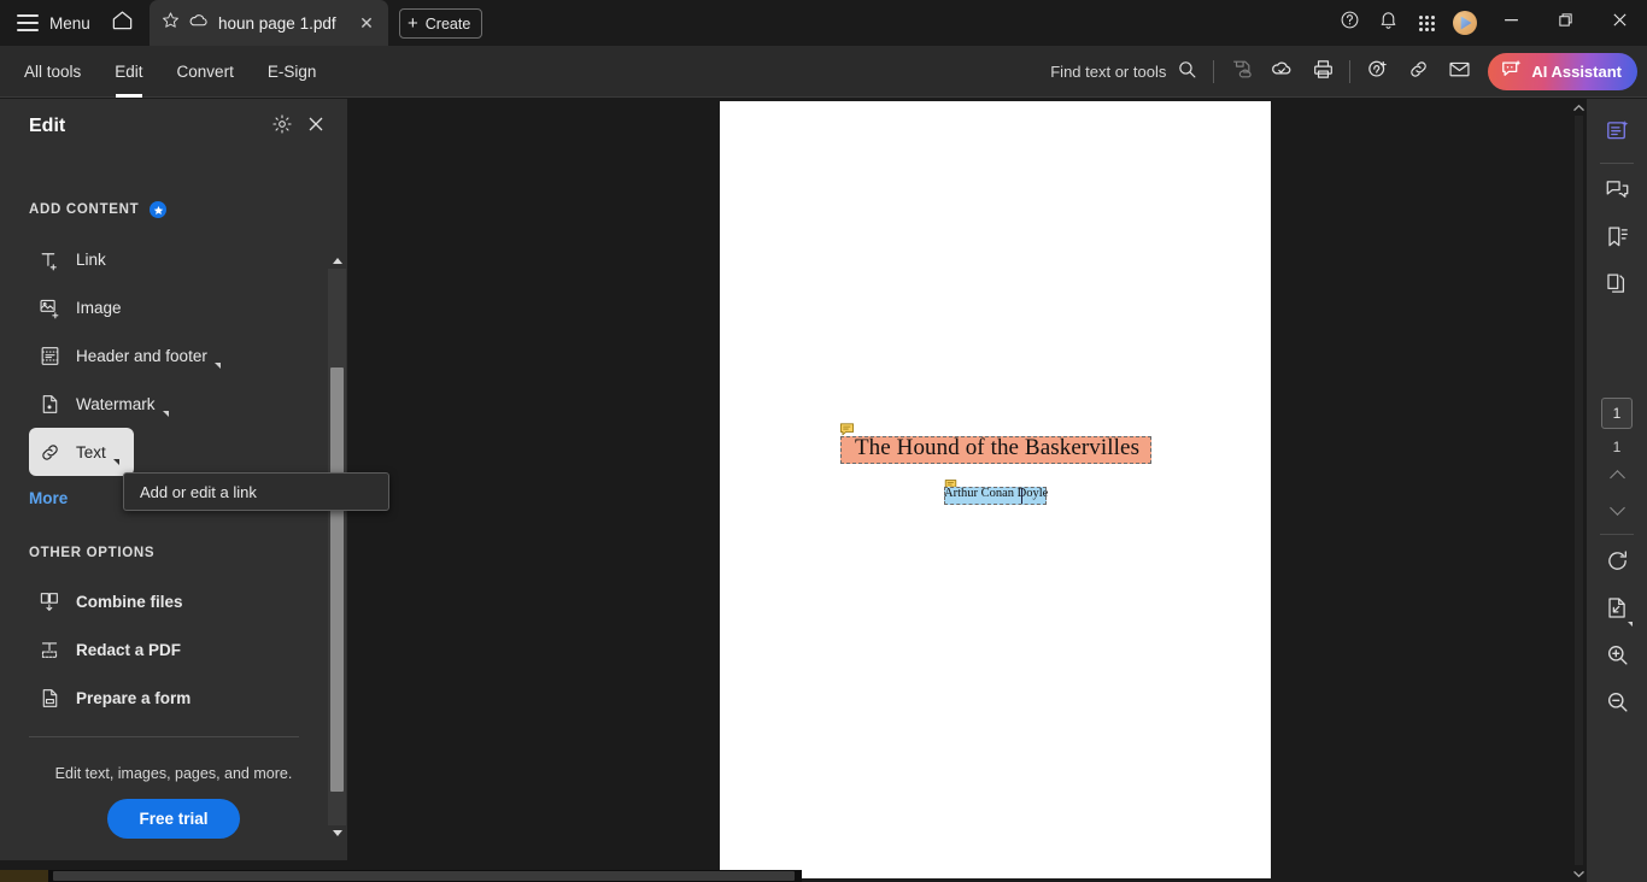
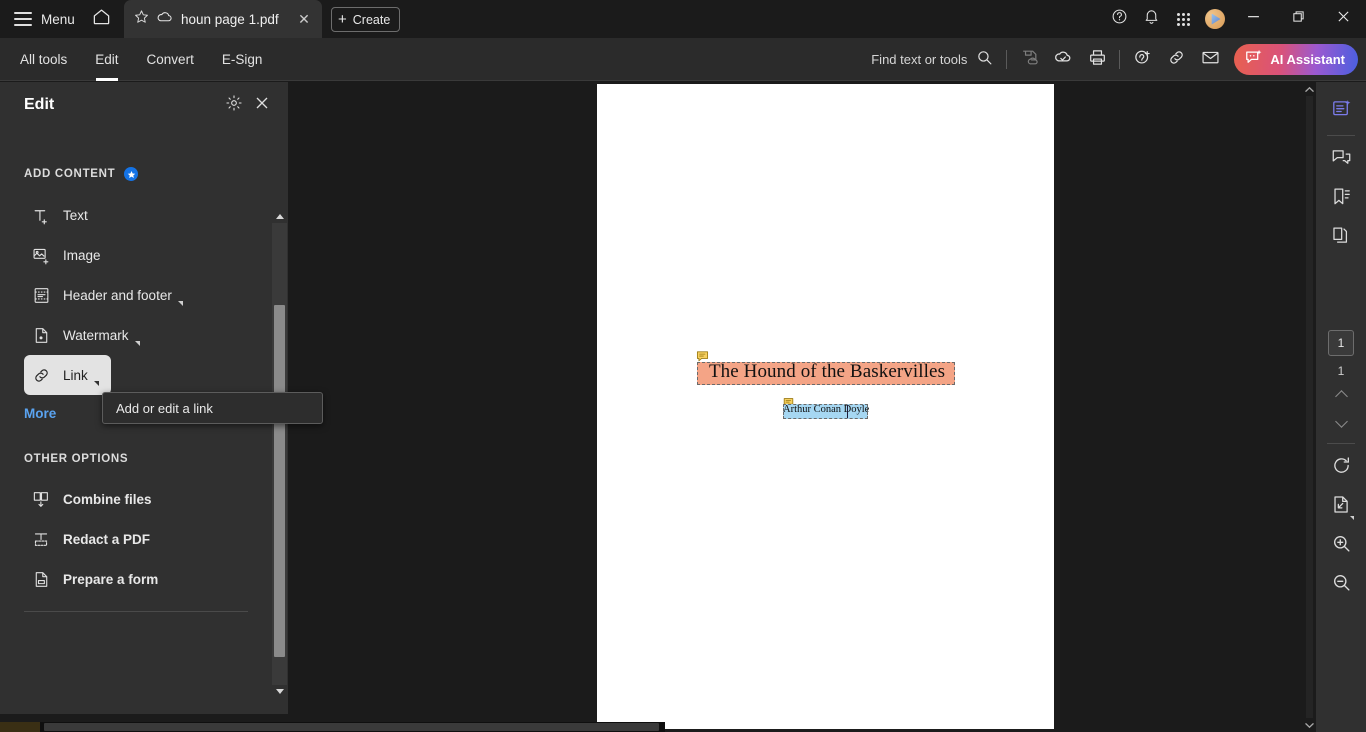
  Menu
  houn page 1.pdf
  ✕
  +
  Create
  All tools
  Edit
  Convert
  E-Sign
  Find text or tools
  AI Assistant
  Edit
  ADD CONTENT
- Link
+ Text
  Image
  Header and footer
  Watermark
- Text
+ Link
  More
  OTHER OPTIONS
  Combine files
  Redact a PDF
  Prepare a form
- Edit text, images, pages, and more.
- Free trial
  Add or edit a link
  The Hound of the Baskervilles
  Arthur Conanoyle
  1
  1
